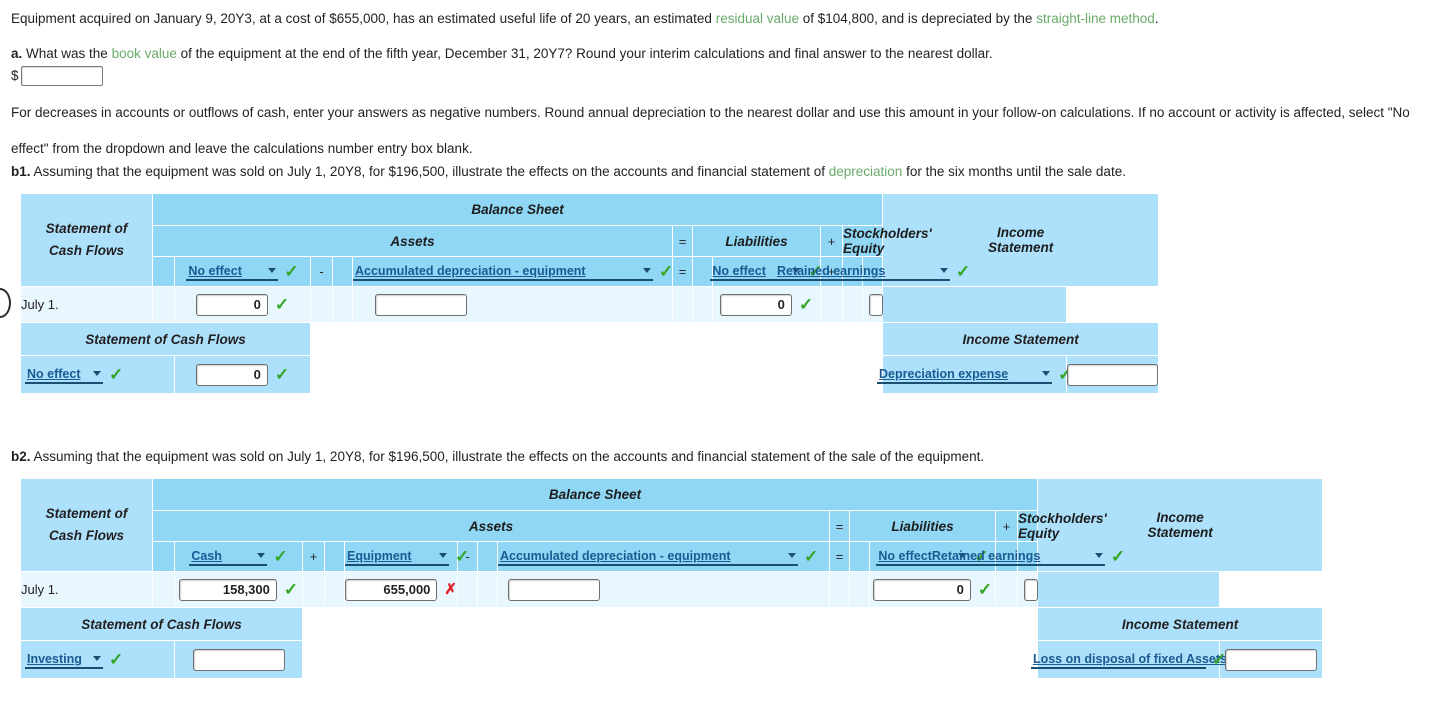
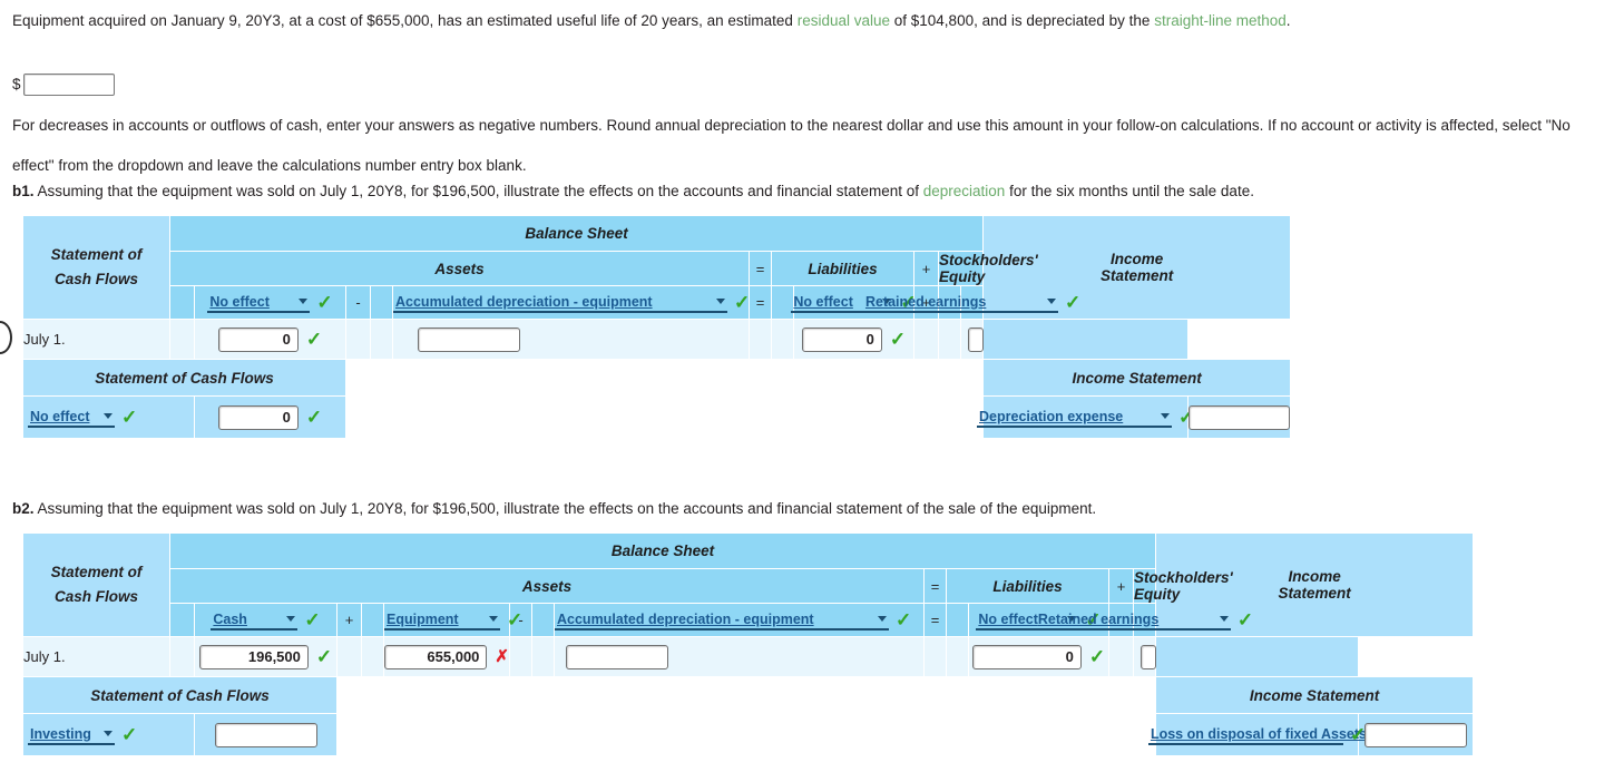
  Equipment acquired on January 9, 20Y3, at a cost of $655,000, has an estimated useful life of 20 years, an estimated residual value of $104,800, and is depreciated by the straight-line method.
- a. What was the book value of the equipment at the end of the fifth year, December 31, 20Y7? Round your interim calculations and final answer to the nearest dollar.
  $
  For decreases in accounts or outflows of cash, enter your answers as negative numbers. Round annual depreciation to the nearest dollar and use this amount in your follow-on calculations. If no account or activity is affected, select "No
  effect" from the dropdown and leave the calculations number entry box blank.
  b1. Assuming that the equipment was sold on July 1, 20Y8, for $196,500, illustrate the effects on the accounts and financial statement of depreciation for the six months until the sale date.
  Statement of Cash Flows	Balance Sheet	Income Statement
  Assets	=	Liabilities	+	Stockholders' Equity
  	No effect ✓	-		Accumulated depreciation - equipment ✓	=		No effect ✓	+		Retained earnings ✓
  July 1.		0 ✓						0 ✓
  Statement of Cash Flows		Income Statement
  No effect ✓	0 ✓		Depreciation expense ✓
  b2. Assuming that the equipment was sold on July 1, 20Y8, for $196,500, illustrate the effects on the accounts and financial statement of the sale of the equipment.
  Statement of Cash Flows	Balance Sheet	Income Statement
  Assets	=	Liabilities	+	Stockholders' Equity
  	Cash ✓	+		Equipment ✓	-		Accumulated depreciation - equipment ✓	=		No effect ✓		Retained earnings ✓
- July 1.		158,300 ✓			655,000 ✗						0 ✓
+ July 1.		196,500 ✓			655,000 ✗						0 ✓
  Statement of Cash Flows		Income Statement
  Investing ✓			Loss on disposal of fixed Assets ✓
